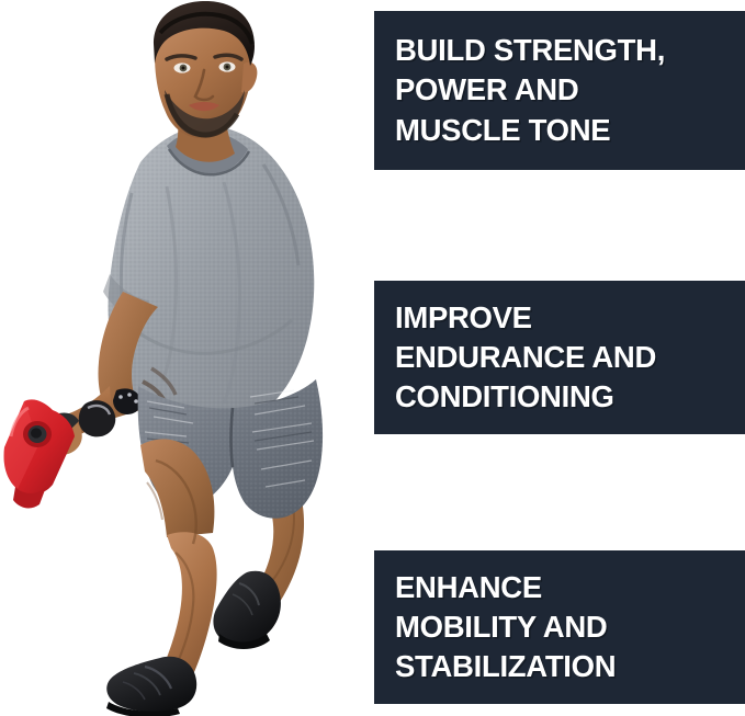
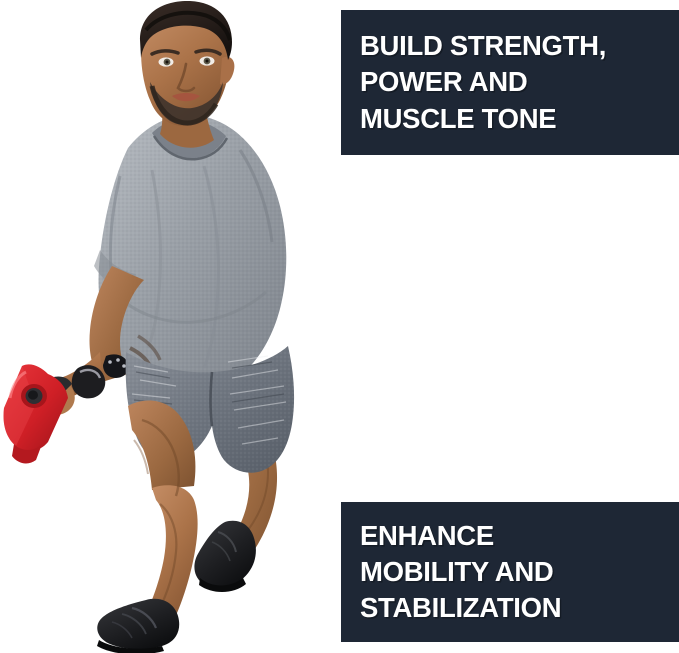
  BUILD STRENGTH,
  POWER AND
  MUSCLE TONE
- IMPROVE
- ENDURANCE AND
- CONDITIONING
  ENHANCE
  MOBILITY AND
  STABILIZATION
